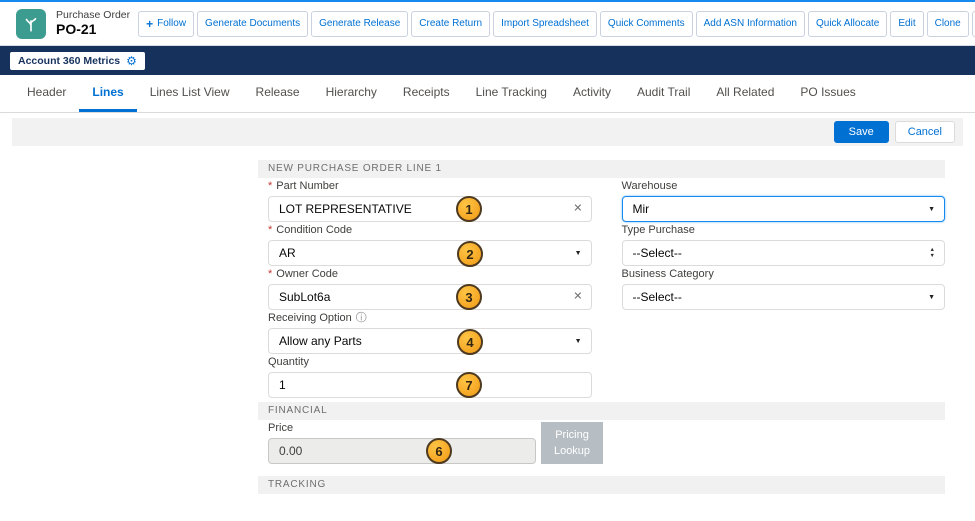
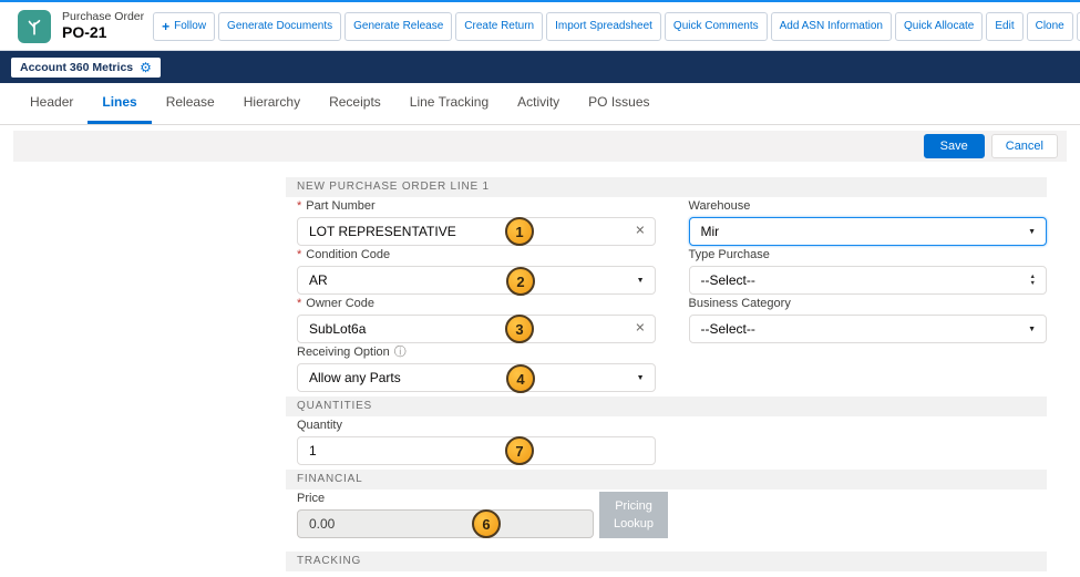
  Purchase Order
  PO-21
  +
  Follow
  Generate Documents
  Generate Release
  Create Return
  Import Spreadsheet
  Quick Comments
  Add ASN Information
  Quick Allocate
  Edit
  Clone
  Account 360 Metrics
  ⚙
  Header
  Lines
- Lines List View
  Release
  Hierarchy
  Receipts
  Line Tracking
  Activity
- Audit Trail
- All Related
  PO Issues
  Save
  Cancel
  NEW PURCHASE ORDER LINE 1
  *
  Part Number
  LOT REPRESENTATIVE
  ✕
  1
  Warehouse
  Mir
  *
  Condition Code
  AR
  2
  Type Purchase
  --Select--
  *
  Owner Code
  SubLot6a
  ✕
  3
  Business Category
  --Select--
  Receiving Option
  ⓘ
  Allow any Parts
  4
+ QUANTITIES
  Quantity
  1
  7
  FINANCIAL
  Price
  0.00
  6
  Pricing Lookup
  TRACKING
